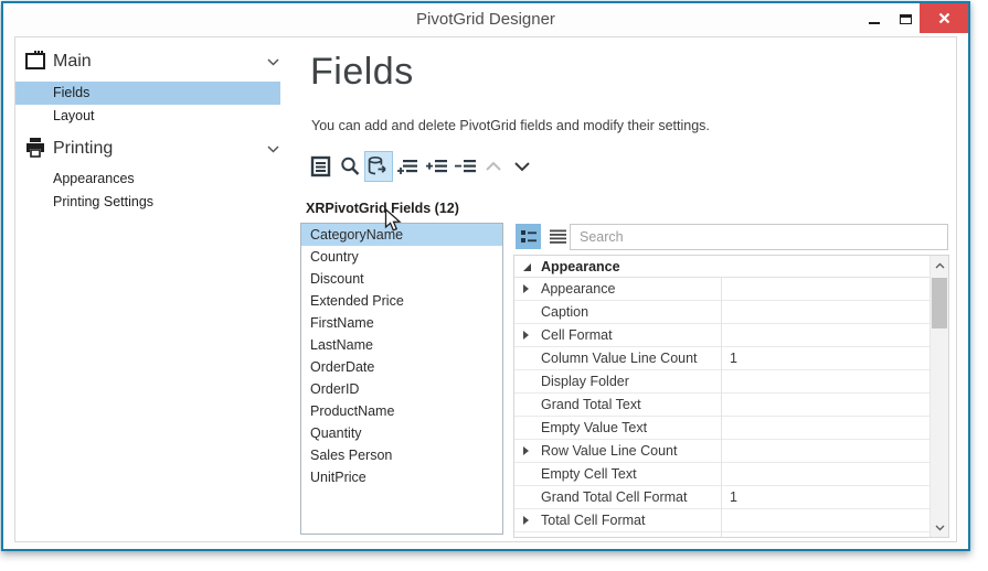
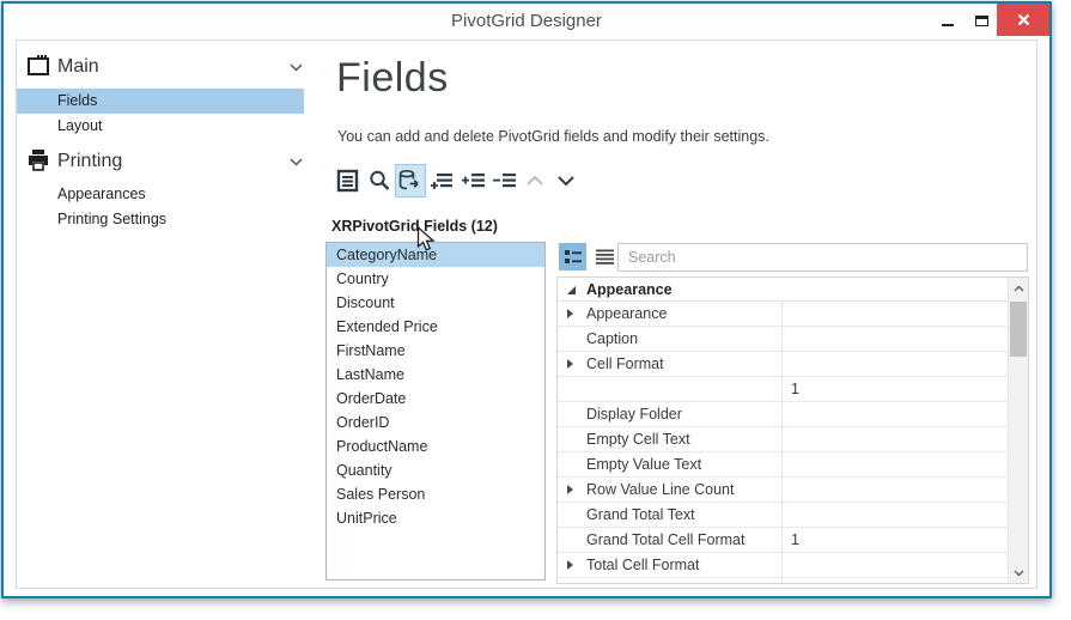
  PivotGrid Designer
  Main
  Fields
  Layout
  Printing
  Appearances
  Printing Settings
  Fields
  You can add and delete PivotGrid fields and modify their settings.
  XRPivotGrid Fields (12)
  CategoryName
  Country
  Discount
  Extended Price
  FirstName
  LastName
  OrderDate
  OrderID
  ProductName
  Quantity
  Sales Person
  UnitPrice
  Search
  Appearance
  Appearance
  Caption
  Cell Format
- Column Value Line Count
  1
  Display Folder
- Grand Total Text
+ Empty Cell Text
  Empty Value Text
  Row Value Line Count
- Empty Cell Text
+ Grand Total Text
  Grand Total Cell Format
  1
  Total Cell Format
